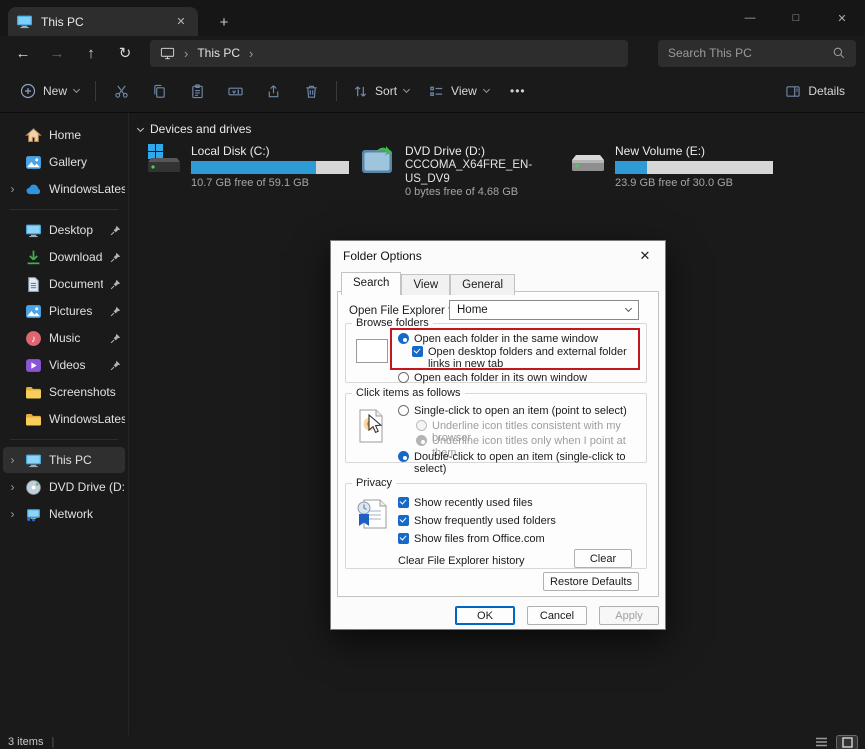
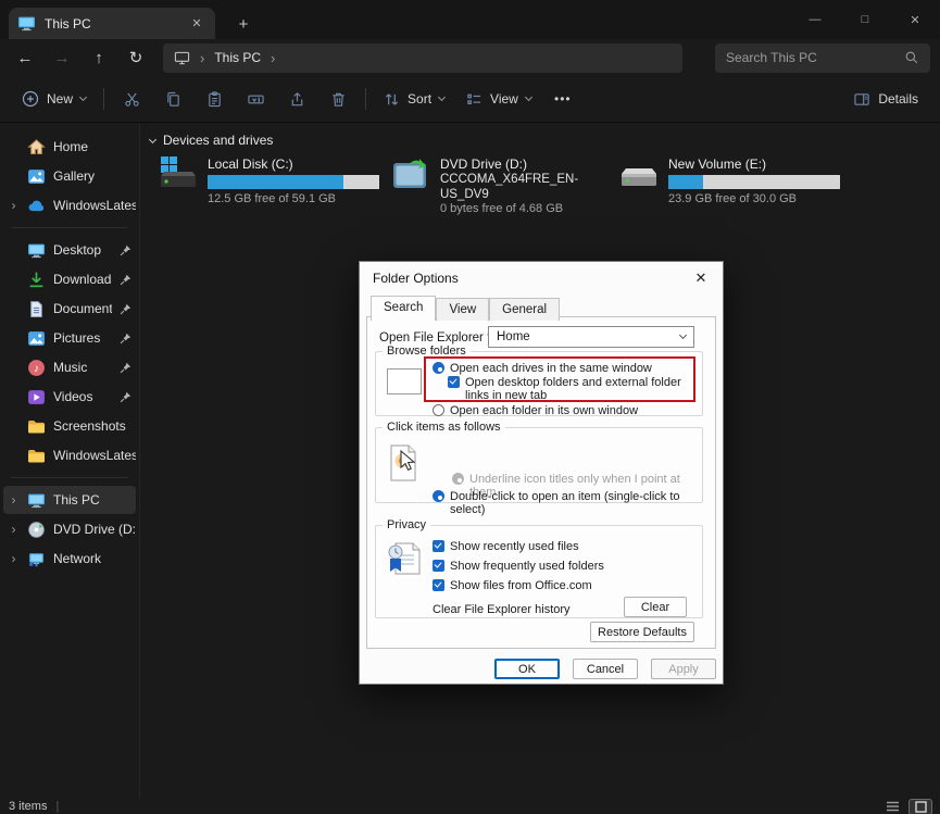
  This PC
  ✕
  +
  —
  □
  ✕
  ←
  →
  ↑
  ↻
  ›
  This PC
  ›
  Search This PC
  New
  Sort
  View
  •••
  Details
  Home
  Gallery
  ›
  WindowsLates
  Desktop
  Download
  Document
  Pictures
  ♪
  Music
  Videos
  Screenshots
  WindowsLates
  ›
  This PC
  ›
  DVD Drive (D:
  ›
  Network
  Devices and drives
  Local Disk (C:)
- 10.7 GB free of 59.1 GB
+ 12.5 GB free of 59.1 GB
  DVD Drive (D:)
  CCCOMA_X64FRE_EN-US_DV9
  0 bytes free of 4.68 GB
  New Volume (E:)
  23.9 GB free of 30.0 GB
  Folder Options
  ✕
  Search
  View
  General
  Open File Explorer
  Home
  Browse folders
- Open each folder in the same window
+ Open each drives in the same window
  Open desktop folders and external folder links in new tab
  Open each folder in its own window
  Click items as follows
- Single-click to open an item (point to select)
- Underline icon titles consistent with my browser
  Underline icon titles only when I point at them
  Double-click to open an item (single-click to select)
  Privacy
  Show recently used files
  Show frequently used folders
  Show files from Office.com
  Clear File Explorer history
  Clear
  Restore Defaults
  OK
  Cancel
  Apply
  3 items
  |
